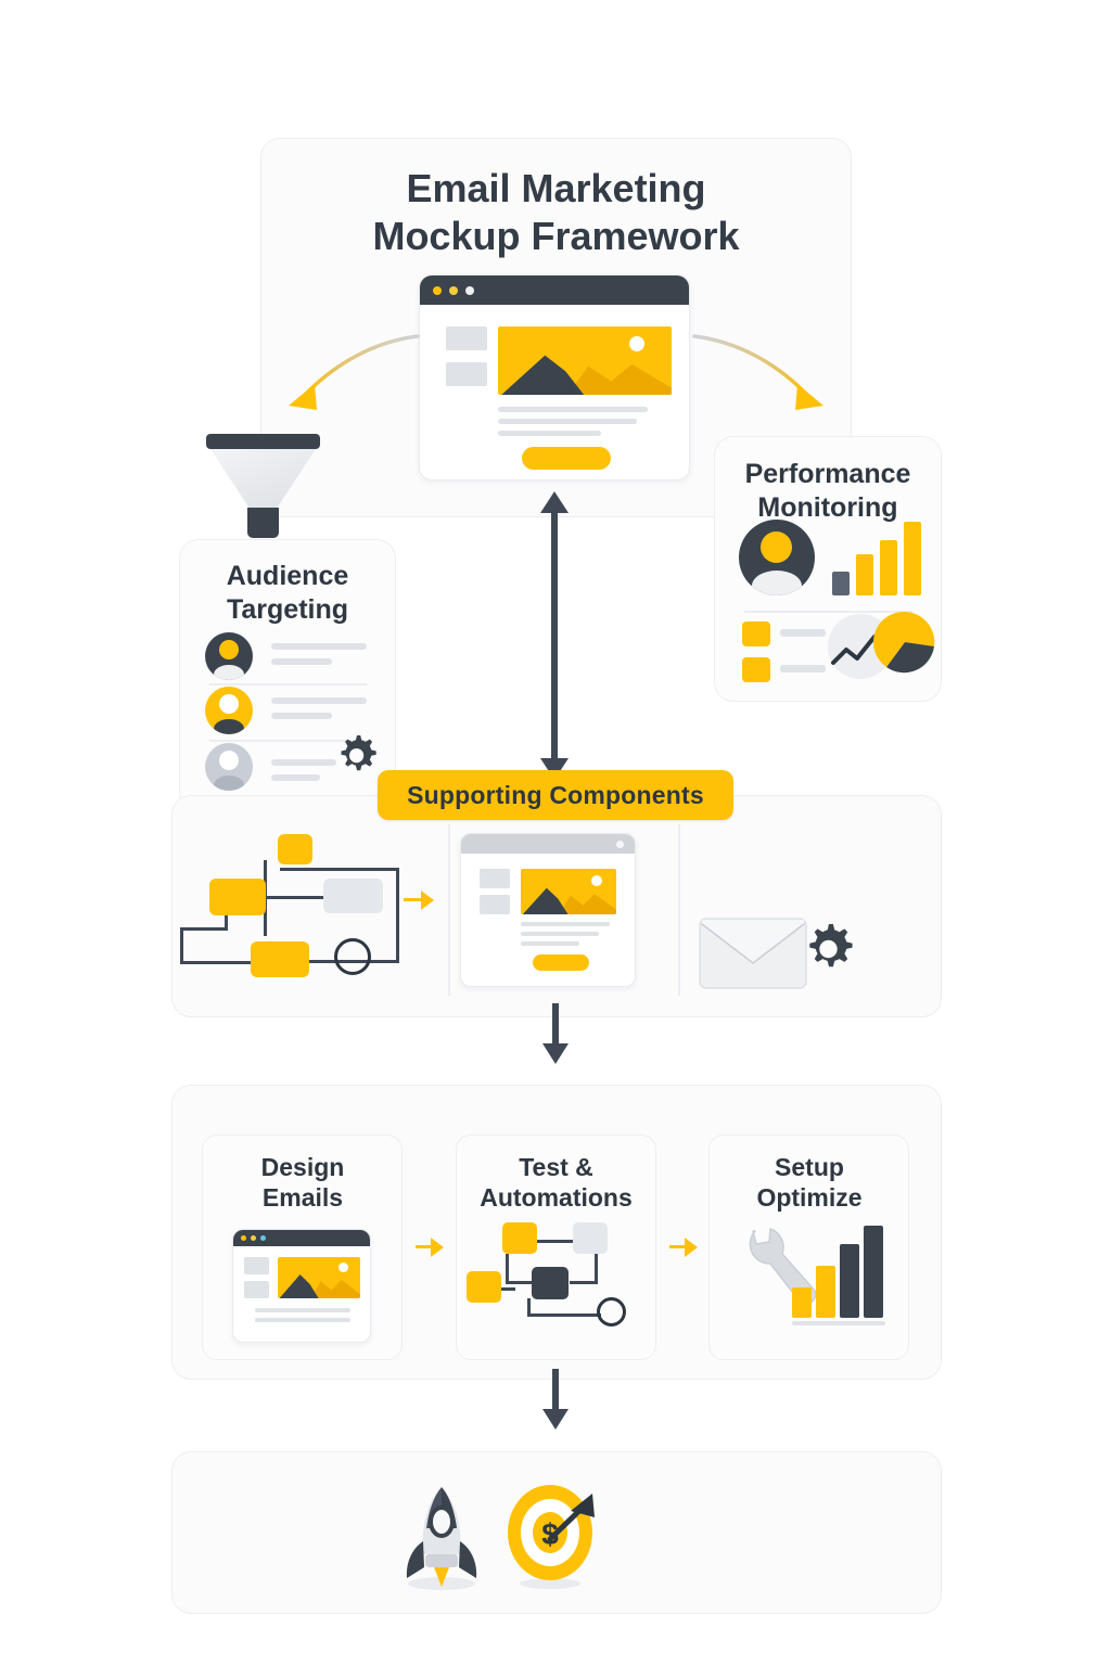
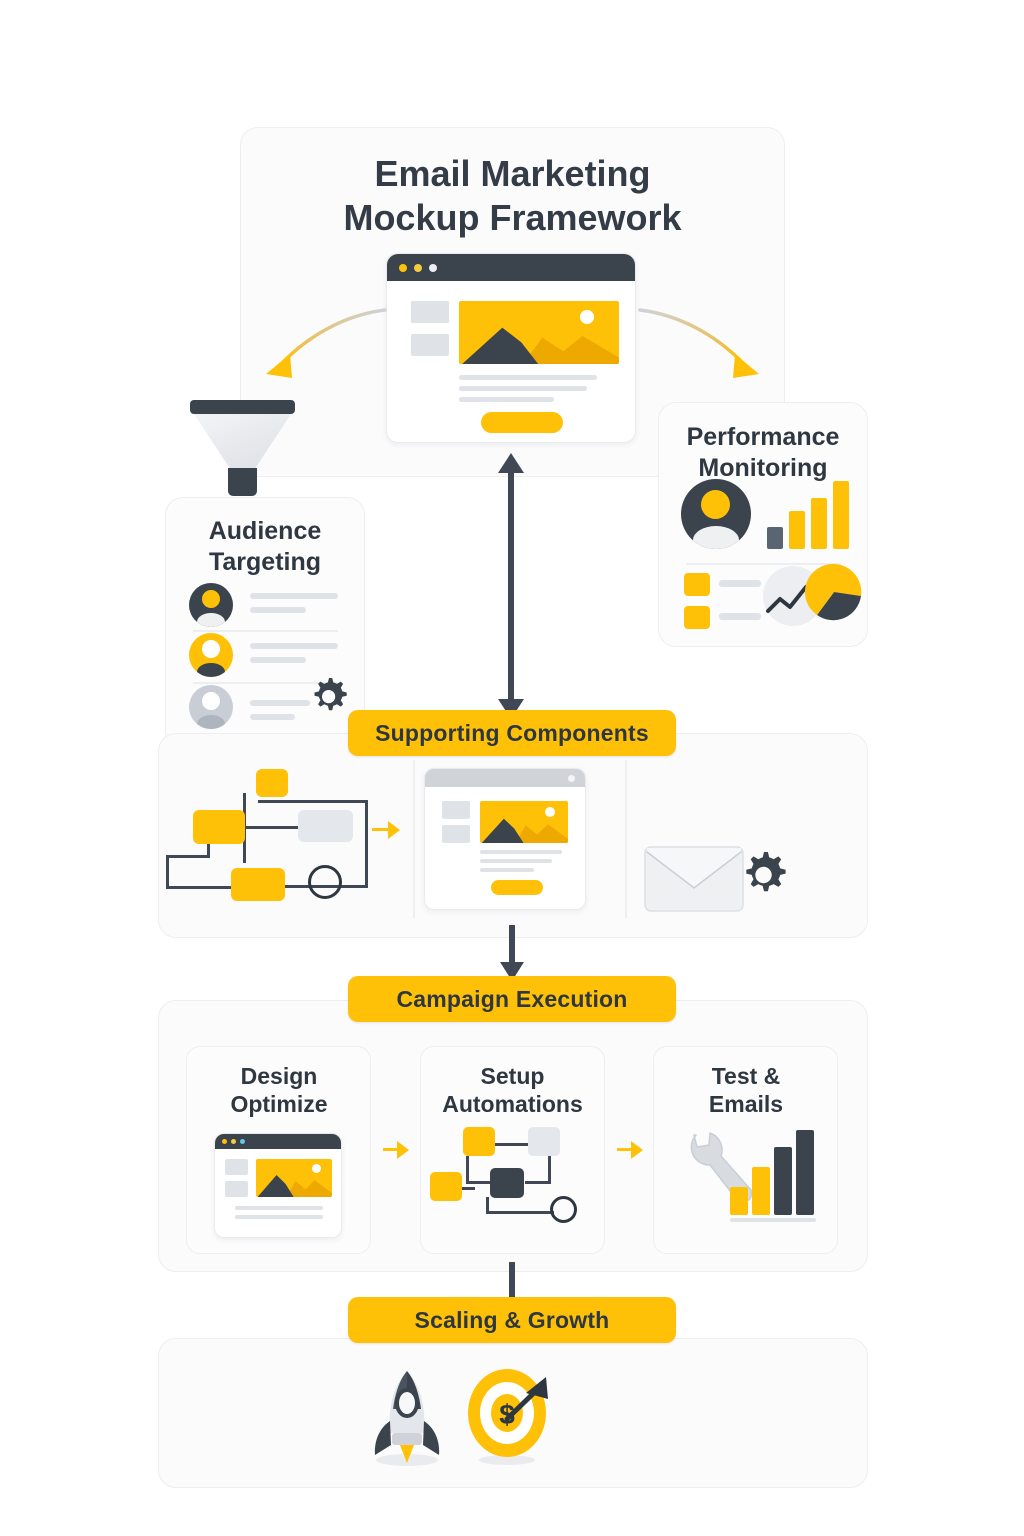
  Email Marketing
  Mockup Framework
  Audience
  Targeting
  Performance
  Monitoring
  Supporting Components
+ Campaign Execution
  Design
- Emails
+ Optimize
- Test &
+ Setup
  Automations
- Setup
+ Test &
- Optimize
+ Emails
+ Scaling & Growth
  $
